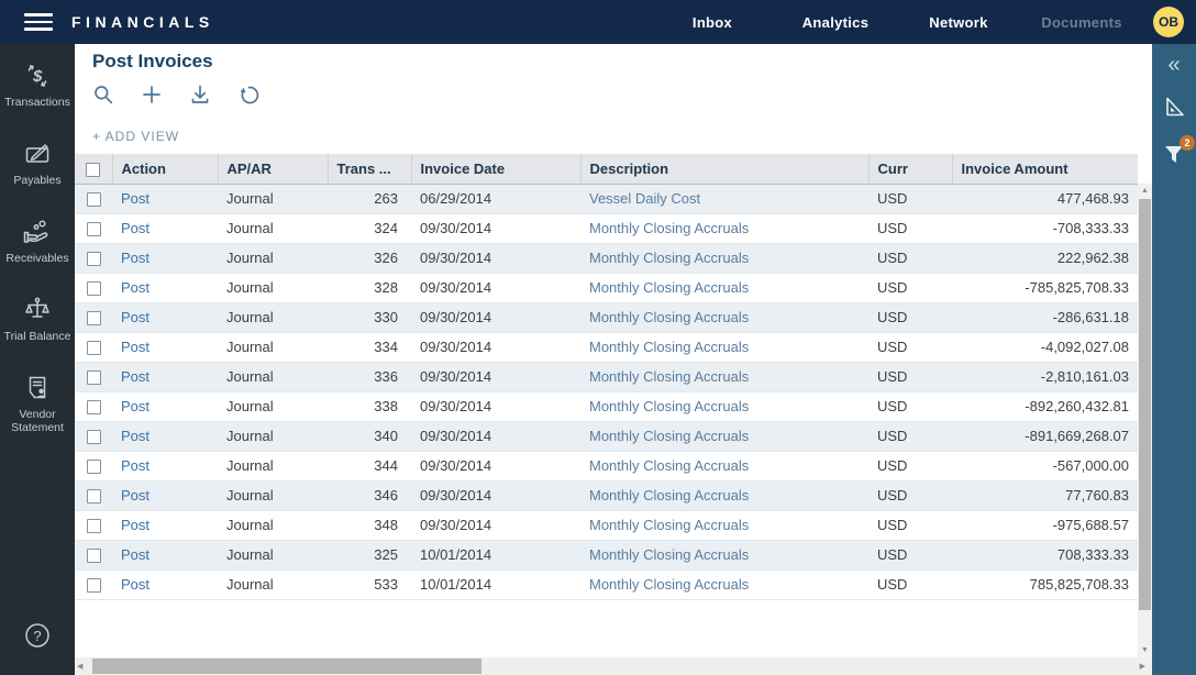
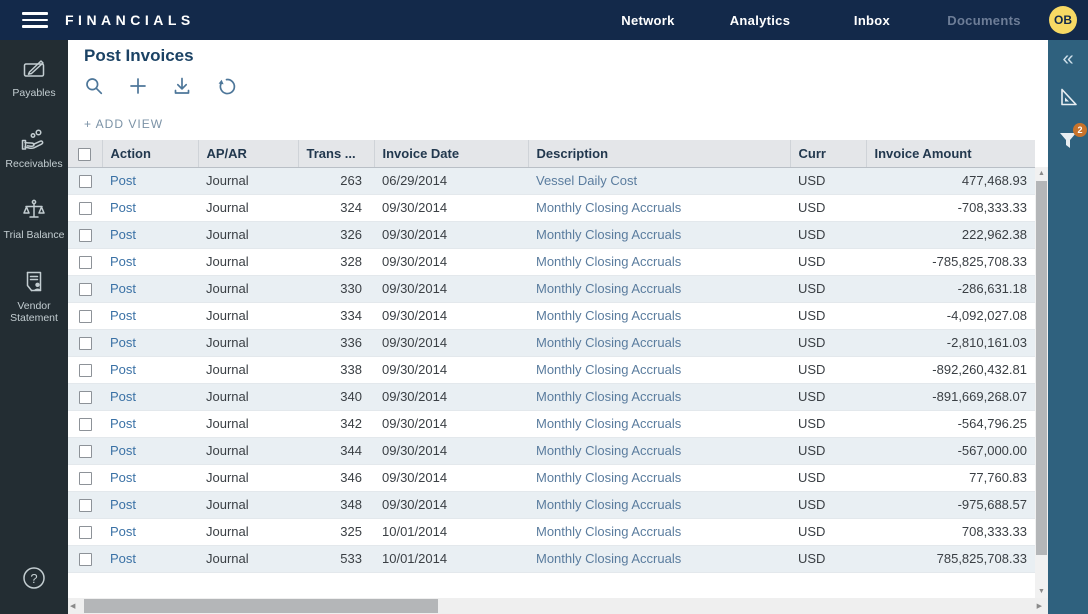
  FINANCIALS
- Inbox
+ Network
  Analytics
- Network
+ Inbox
  Documents
  OB
- $
- Transactions
  Payables
  Receivables
  Trial Balance
  Vendor Statement
  ?
  «
  2
  Post Invoices
  + ADD VIEW
  	Action	AP/AR	Trans ...	Invoice Date	Description	Curr	Invoice Amount
  	Post	Journal	263	06/29/2014	Vessel Daily Cost	USD	477,468.93
  	Post	Journal	324	09/30/2014	Monthly Closing Accruals	USD	-708,333.33
  	Post	Journal	326	09/30/2014	Monthly Closing Accruals	USD	222,962.38
  	Post	Journal	328	09/30/2014	Monthly Closing Accruals	USD	-785,825,708.33
  	Post	Journal	330	09/30/2014	Monthly Closing Accruals	USD	-286,631.18
  	Post	Journal	334	09/30/2014	Monthly Closing Accruals	USD	-4,092,027.08
  	Post	Journal	336	09/30/2014	Monthly Closing Accruals	USD	-2,810,161.03
  	Post	Journal	338	09/30/2014	Monthly Closing Accruals	USD	-892,260,432.81
  	Post	Journal	340	09/30/2014	Monthly Closing Accruals	USD	-891,669,268.07
+ 	Post	Journal	342	09/30/2014	Monthly Closing Accruals	USD	-564,796.25
  	Post	Journal	344	09/30/2014	Monthly Closing Accruals	USD	-567,000.00
  	Post	Journal	346	09/30/2014	Monthly Closing Accruals	USD	77,760.83
  	Post	Journal	348	09/30/2014	Monthly Closing Accruals	USD	-975,688.57
  	Post	Journal	325	10/01/2014	Monthly Closing Accruals	USD	708,333.33
  	Post	Journal	533	10/01/2014	Monthly Closing Accruals	USD	785,825,708.33
